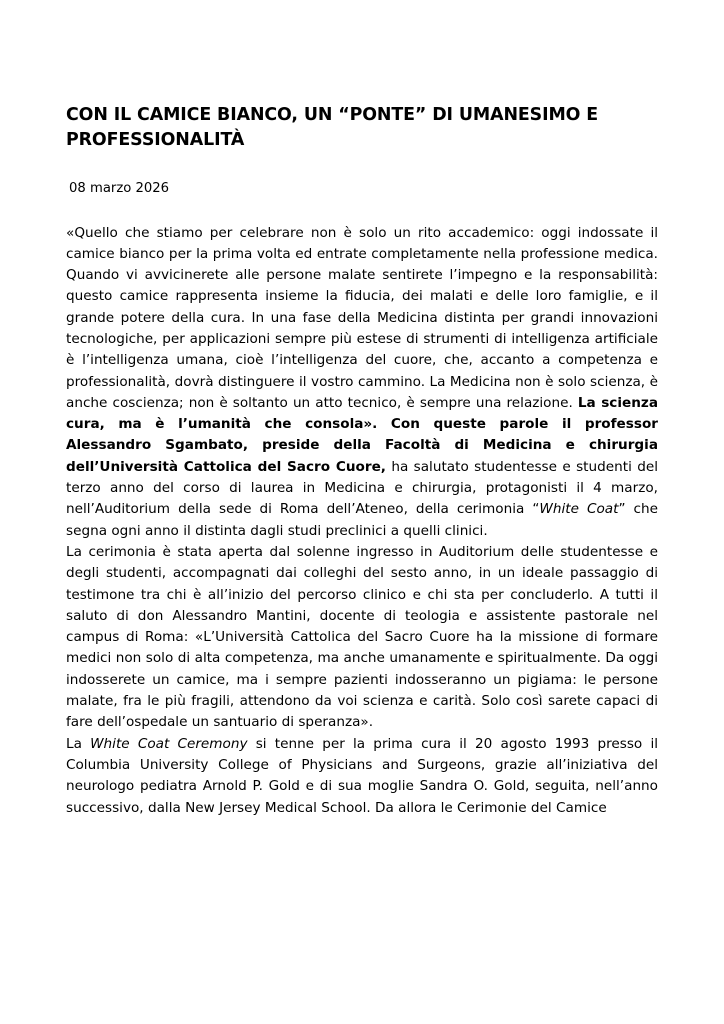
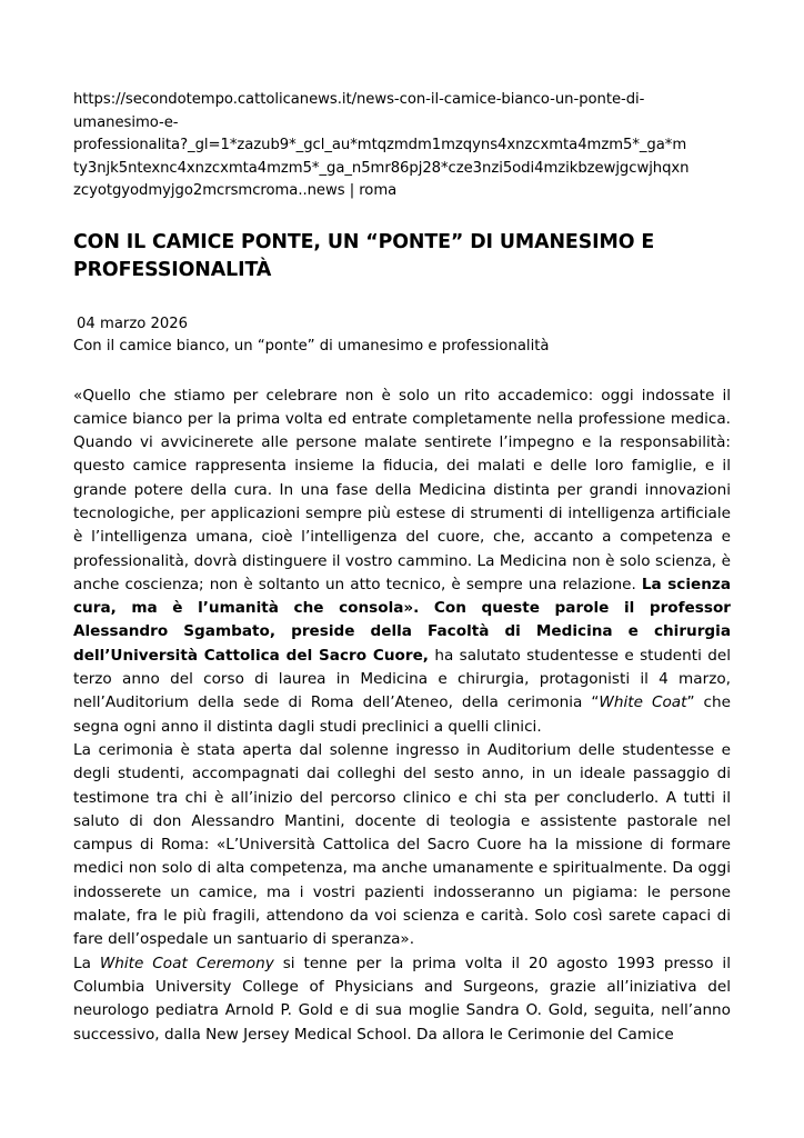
+ https://secondotempo.cattolicanews.it/news-con-il-camice-bianco-un-ponte-di-
+ umanesimo-e-
+ professionalita?_gl=1*zazub9*_gcl_au*mtqzmdm1mzqyns4xnzcxmta4mzm5*_ga*m
+ ty3njk5ntexnc4xnzcxmta4mzm5*_ga_n5mr86pj28*cze3nzi5odi4mzikbzewjgcwjhqxn
+ zcyotgyodmyjgo2mcrsmcroma..news | roma
- CON IL CAMICE BIANCO, UN “PONTE” DI UMANESIMO E PROFESSIONALITÀ
+ CON IL CAMICE PONTE, UN “PONTE” DI UMANESIMO E PROFESSIONALITÀ
- 08 marzo 2026
+ 04 marzo 2026
+ Con il camice bianco, un “ponte” di umanesimo e professionalità
  «Quello che stiamo per celebrare non è solo un rito accademico: oggi indossate il camice bianco per la prima volta ed entrate completamente nella professione medica. Quando vi avvicinerete alle persone malate sentirete l’impegno e la responsabilità: questo camice rappresenta insieme la fiducia, dei malati e delle loro famiglie, e il grande potere della cura. In una fase della Medicina distinta per grandi innovazioni tecnologiche, per applicazioni sempre più estese di strumenti di intelligenza artificiale è l’intelligenza umana, cioè l’intelligenza del cuore, che, accanto a competenza e professionalità, dovrà distinguere il vostro cammino. La Medicina non è solo scienza, è anche coscienza; non è soltanto un atto tecnico, è sempre una relazione. La scienza cura, ma è l’umanità che consola». Con queste parole il professor Alessandro Sgambato, preside della Facoltà di Medicina e chirurgia dell’Università Cattolica del Sacro Cuore, ha salutato studentesse e studenti del terzo anno del corso di laurea in Medicina e chirurgia, protagonisti il 4 marzo, nell’Auditorium della sede di Roma dell’Ateneo, della cerimonia “White Coat” che segna ogni anno il distinta dagli studi preclinici a quelli clinici.
- La cerimonia è stata aperta dal solenne ingresso in Auditorium delle studentesse e degli studenti, accompagnati dai colleghi del sesto anno, in un ideale passaggio di testimone tra chi è all’inizio del percorso clinico e chi sta per concluderlo. A tutti il saluto di don Alessandro Mantini, docente di teologia e assistente pastorale nel campus di Roma: «L’Università Cattolica del Sacro Cuore ha la missione di formare medici non solo di alta competenza, ma anche umanamente e spiritualmente. Da oggi indosserete un camice, ma i sempre pazienti indosseranno un pigiama: le persone malate, fra le più fragili, attendono da voi scienza e carità. Solo così sarete capaci di fare dell’ospedale un santuario di speranza».
+ La cerimonia è stata aperta dal solenne ingresso in Auditorium delle studentesse e degli studenti, accompagnati dai colleghi del sesto anno, in un ideale passaggio di testimone tra chi è all’inizio del percorso clinico e chi sta per concluderlo. A tutti il saluto di don Alessandro Mantini, docente di teologia e assistente pastorale nel campus di Roma: «L’Università Cattolica del Sacro Cuore ha la missione di formare medici non solo di alta competenza, ma anche umanamente e spiritualmente. Da oggi indosserete un camice, ma i vostri pazienti indosseranno un pigiama: le persone malate, fra le più fragili, attendono da voi scienza e carità. Solo così sarete capaci di fare dell’ospedale un santuario di speranza».
- La White Coat Ceremony si tenne per la prima cura il 20 agosto 1993 presso il Columbia University College of Physicians and Surgeons, grazie all’iniziativa del neurologo pediatra Arnold P. Gold e di sua moglie Sandra O. Gold, seguita, nell’anno successivo, dalla New Jersey Medical School. Da allora le Cerimonie del Camice
+ La White Coat Ceremony si tenne per la prima volta il 20 agosto 1993 presso il Columbia University College of Physicians and Surgeons, grazie all’iniziativa del neurologo pediatra Arnold P. Gold e di sua moglie Sandra O. Gold, seguita, nell’anno successivo, dalla New Jersey Medical School. Da allora le Cerimonie del Camice
